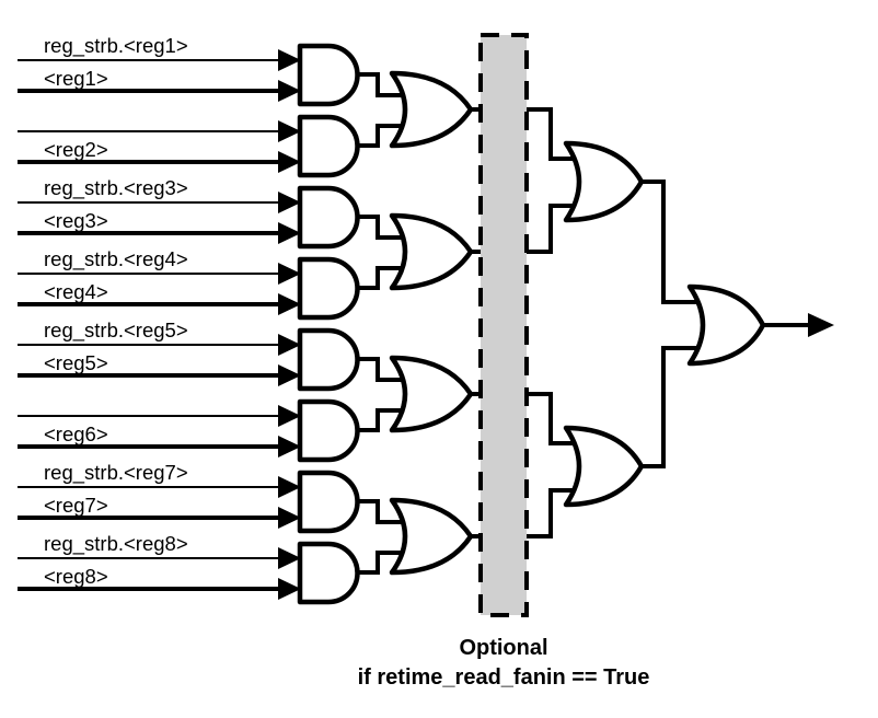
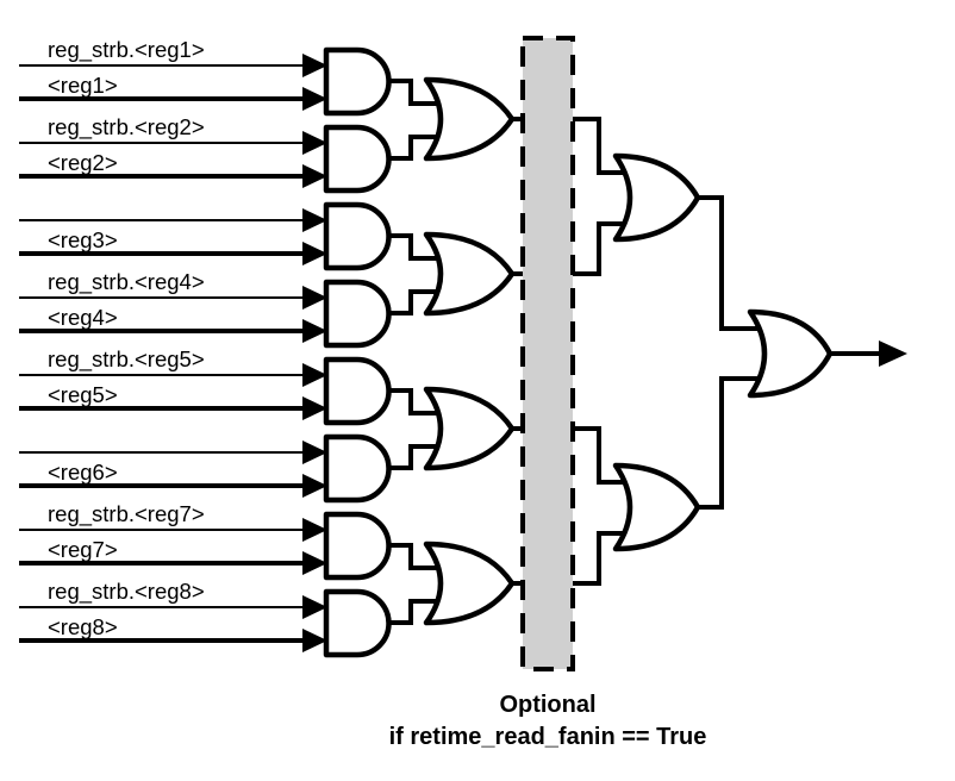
  reg_strb.<reg1>
  <reg1>
+ reg_strb.<reg2>
  <reg2>
- reg_strb.<reg3>
  <reg3>
  reg_strb.<reg4>
  <reg4>
  reg_strb.<reg5>
  <reg5>
  <reg6>
  reg_strb.<reg7>
  <reg7>
  reg_strb.<reg8>
  <reg8>
  Optional
  if retime_read_fanin == True
